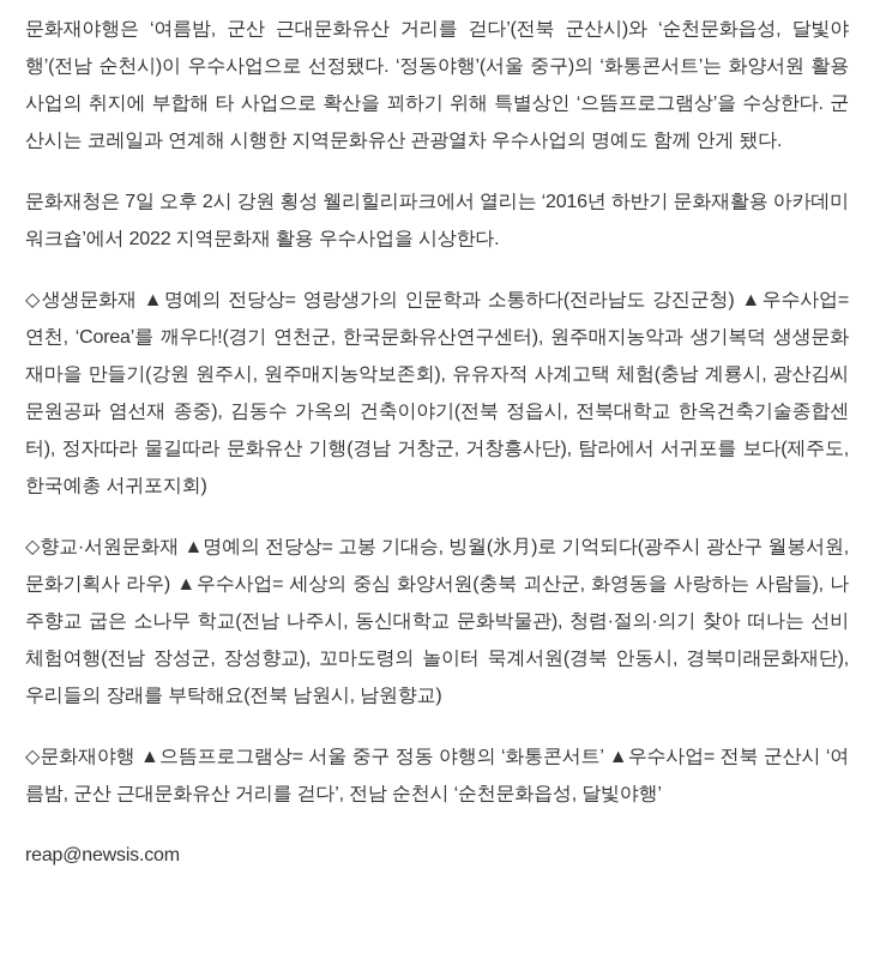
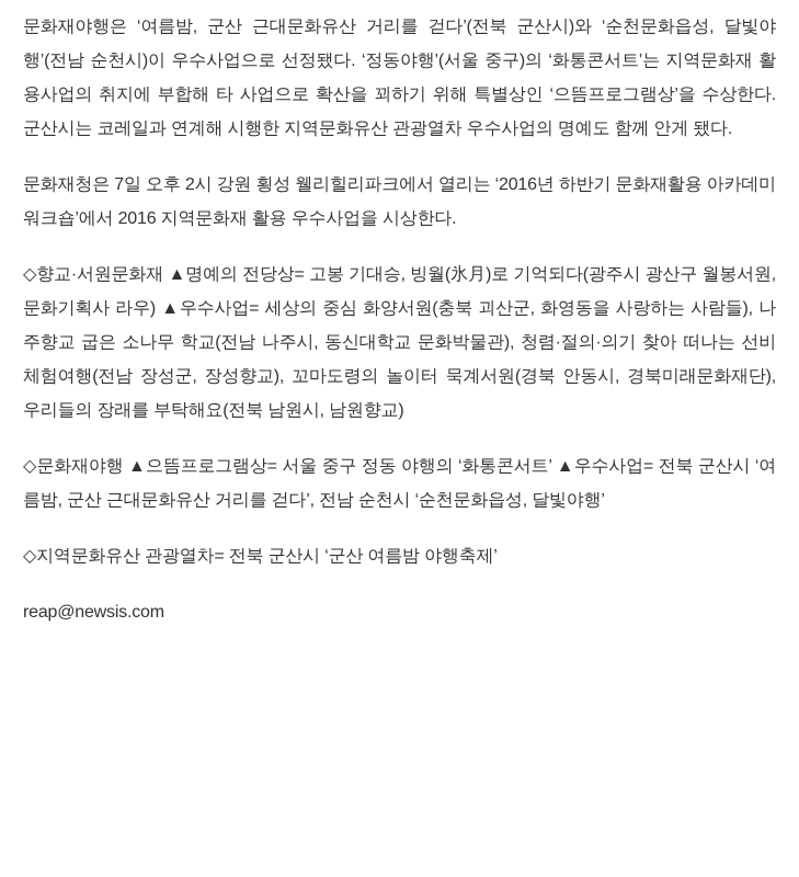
- 문화재야행은 ‘여름밤, 군산 근대문화유산 거리를 걷다’(전북 군산시)와 ‘순천문화읍성, 달빛야행’(전남 순천시)이 우수사업으로 선정됐다. ‘정동야행’(서울 중구)의 ‘화통콘서트’는 화양서원 활용사업의 취지에 부합해 타 사업으로 확산을 꾀하기 위해 특별상인 ‘으뜸프로그램상’을 수상한다. 군산시는 코레일과 연계해 시행한 지역문화유산 관광열차 우수사업의 명예도 함께 안게 됐다.
+ 문화재야행은 ‘여름밤, 군산 근대문화유산 거리를 걷다’(전북 군산시)와 ‘순천문화읍성, 달빛야행’(전남 순천시)이 우수사업으로 선정됐다. ‘정동야행’(서울 중구)의 ‘화통콘서트’는 지역문화재 활용사업의 취지에 부합해 타 사업으로 확산을 꾀하기 위해 특별상인 ‘으뜸프로그램상’을 수상한다. 군산시는 코레일과 연계해 시행한 지역문화유산 관광열차 우수사업의 명예도 함께 안게 됐다.
- 문화재청은 7일 오후 2시 강원 횡성 웰리힐리파크에서 열리는 ‘2016년 하반기 문화재활용 아카데미 워크숍’에서 2022 지역문화재 활용 우수사업을 시상한다.
+ 문화재청은 7일 오후 2시 강원 횡성 웰리힐리파크에서 열리는 ‘2016년 하반기 문화재활용 아카데미 워크숍’에서 2016 지역문화재 활용 우수사업을 시상한다.
- ◇생생문화재 ▲명예의 전당상= 영랑생가의 인문학과 소통하다(전라남도 강진군청) ▲우수사업= 연천, ‘Corea’를 깨우다!(경기 연천군, 한국문화유산연구센터), 원주매지농악과 생기복덕 생생문화재마을 만들기(강원 원주시, 원주매지농악보존회), 유유자적 사계고택 체험(충남 계룡시, 광산김씨문원공파 염선재 종중), 김동수 가옥의 건축이야기(전북 정읍시, 전북대학교 한옥건축기술종합센터), 정자따라 물길따라 문화유산 기행(경남 거창군, 거창흥사단), 탐라에서 서귀포를 보다(제주도, 한국예총 서귀포지회)
  ◇향교·서원문화재 ▲명예의 전당상= 고봉 기대승, 빙월(氷月)로 기억되다(광주시 광산구 월봉서원, 문화기획사 라우) ▲우수사업= 세상의 중심 화양서원(충북 괴산군, 화영동을 사랑하는 사람들), 나주향교 굽은 소나무 학교(전남 나주시, 동신대학교 문화박물관), 청렴·절의·의기 찾아 떠나는 선비 체험여행(전남 장성군, 장성향교), 꼬마도령의 놀이터 묵계서원(경북 안동시, 경북미래문화재단), 우리들의 장래를 부탁해요(전북 남원시, 남원향교)
  ◇문화재야행 ▲으뜸프로그램상= 서울 중구 정동 야행의 ‘화통콘서트’ ▲우수사업= 전북 군산시 ‘여름밤, 군산 근대문화유산 거리를 걷다’, 전남 순천시 ‘순천문화읍성, 달빛야행’
+ ◇지역문화유산 관광열차= 전북 군산시 ‘군산 여름밤 야행축제’
  reap@newsis.com
